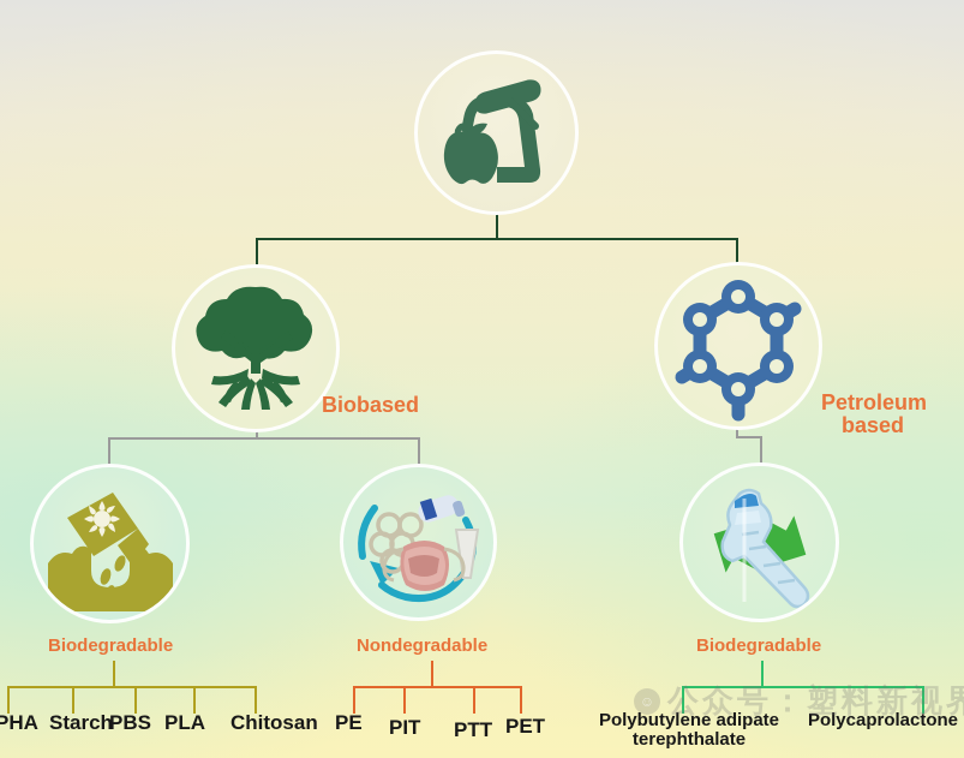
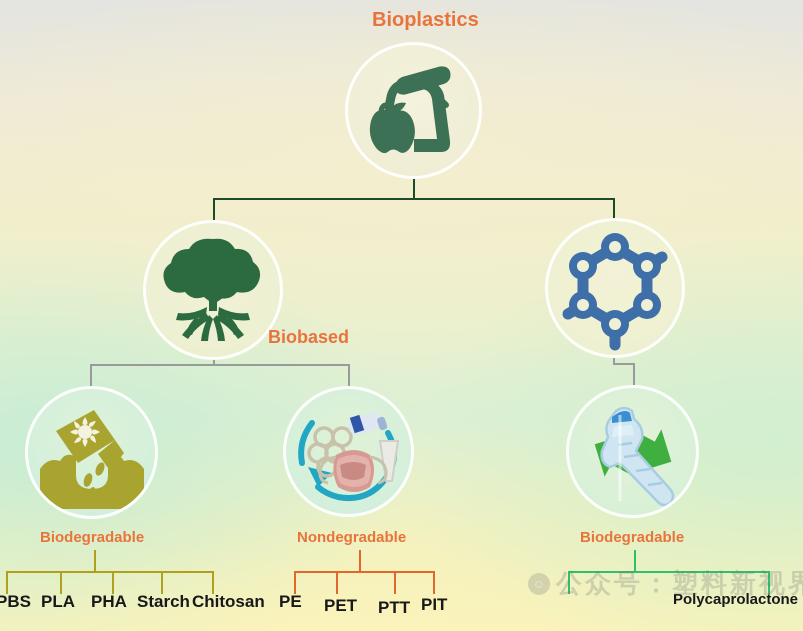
+ Bioplastics
  Biobased
- Petroleum
- based
  Biodegradable
  Nondegradable
  Biodegradable
- PHA
+ PBS
- Starch
+ PLA
- PBS
+ PHA
- PLA
+ Starch
  Chitosan
  PE
- PIT
+ PET
  PTT
- PET
+ PIT
- Polybutylene adipate
- terephthalate
  Polycaprolactone
  ☺
  公众号：塑料新视
